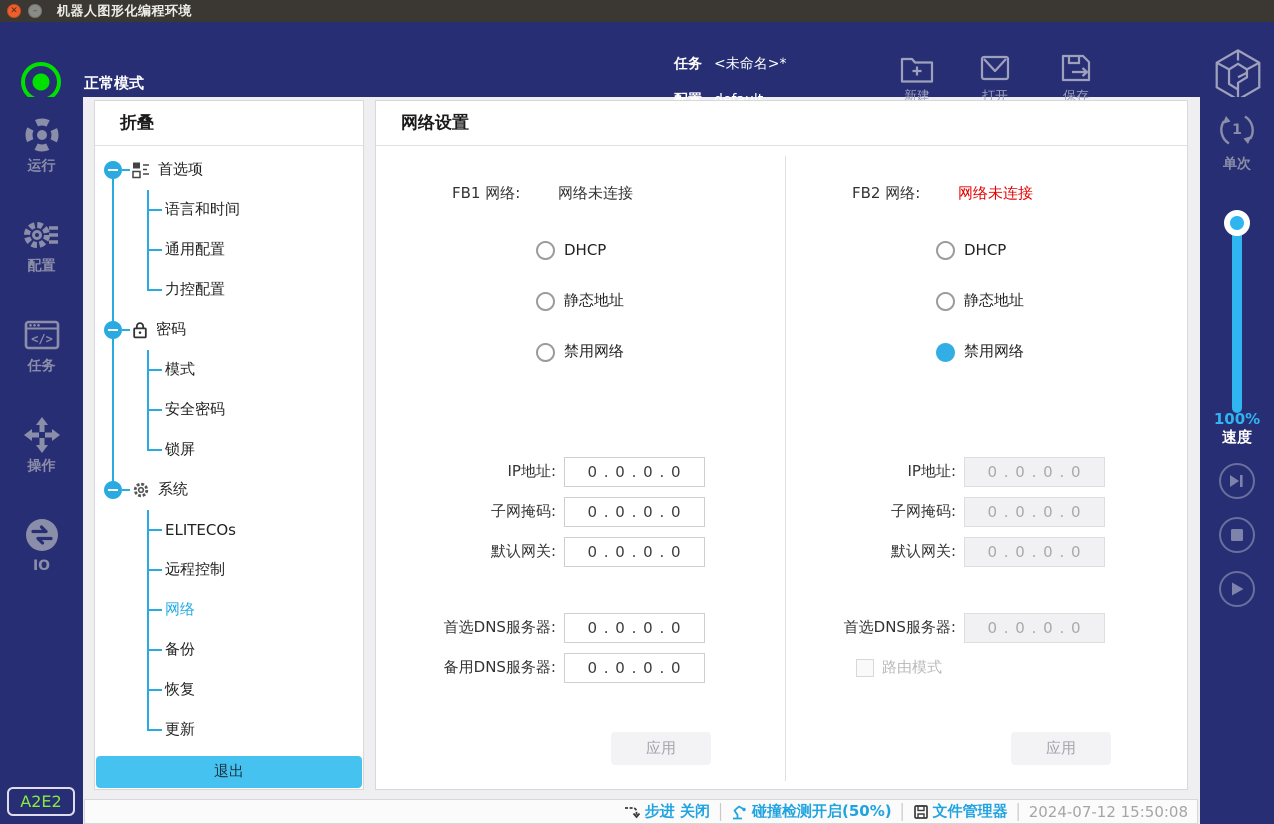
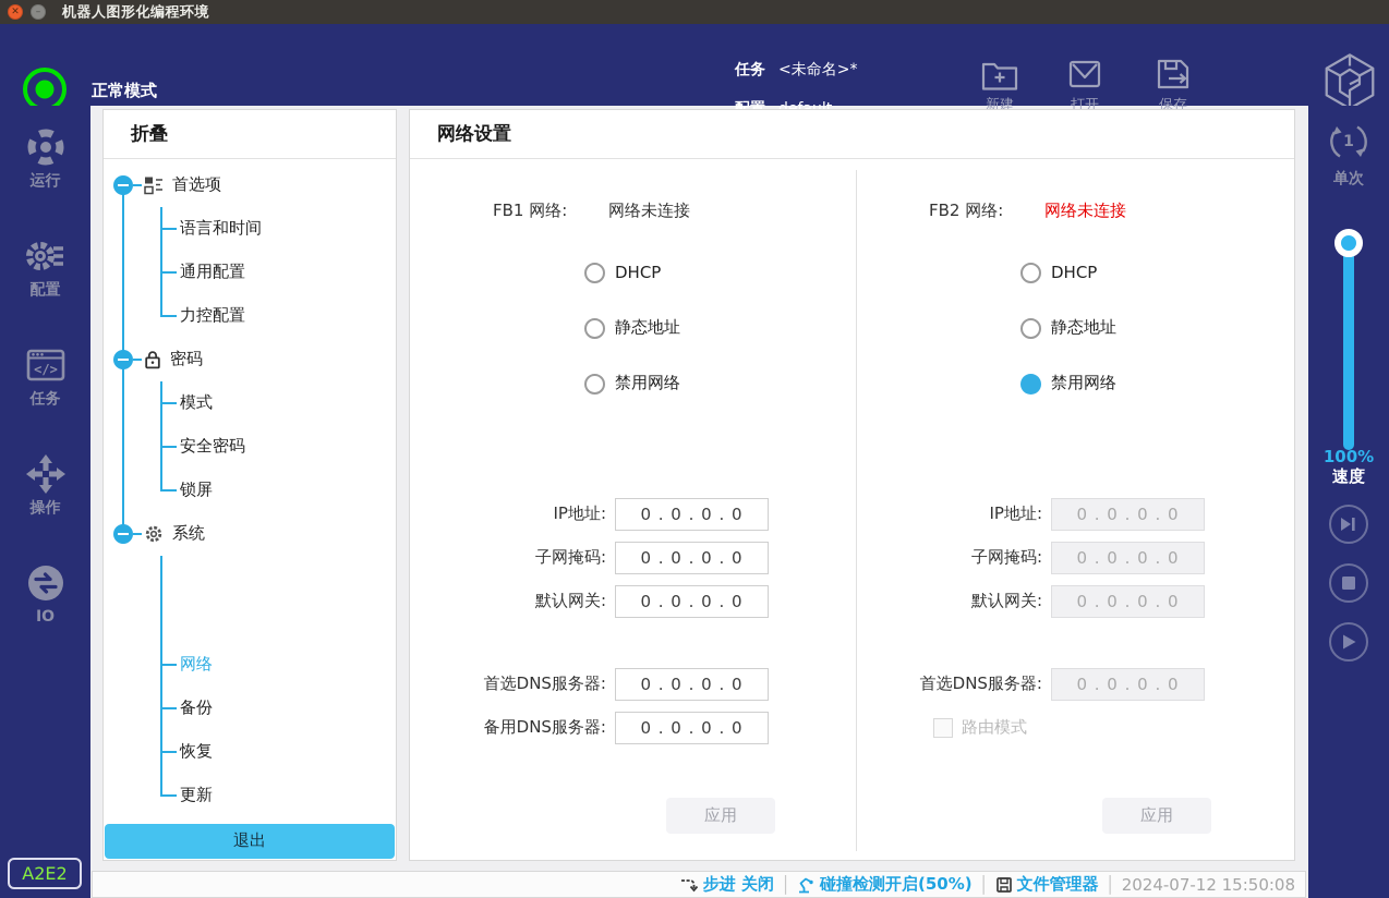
  ✕
  –
  机器人图形化编程环境
  正常模式
  任务
  <未命名>*
  新建
  打开
  保存
  运行
  配置
  </>
  任务
  操作
  IO
  A2E2
  折叠
  首选项
  语言和时间
  通用配置
  力控配置
  密码
  模式
  安全密码
  锁屏
  系统
- ELITECOs
- 远程控制
  网络
  备份
  恢复
  更新
  退出
  网络设置
  FB1 网络:
  网络未连接
  DHCP
  静态地址
  禁用网络
  IP地址:
  0 . 0 . 0 . 0
  子网掩码:
  0 . 0 . 0 . 0
  默认网关:
  0 . 0 . 0 . 0
  首选DNS服务器:
  0 . 0 . 0 . 0
  备用DNS服务器:
  0 . 0 . 0 . 0
  应用
  FB2 网络:
  网络未连接
  DHCP
  静态地址
  禁用网络
  IP地址:
  0 . 0 . 0 . 0
  子网掩码:
  0 . 0 . 0 . 0
  默认网关:
  0 . 0 . 0 . 0
  首选DNS服务器:
  0 . 0 . 0 . 0
  路由模式
  应用
  1
  单次
  100%
  速度
  步进 关闭
  │
  碰撞检测开启(50%)
  │
  文件管理器
  │
  2024-07-12 15:50:08
